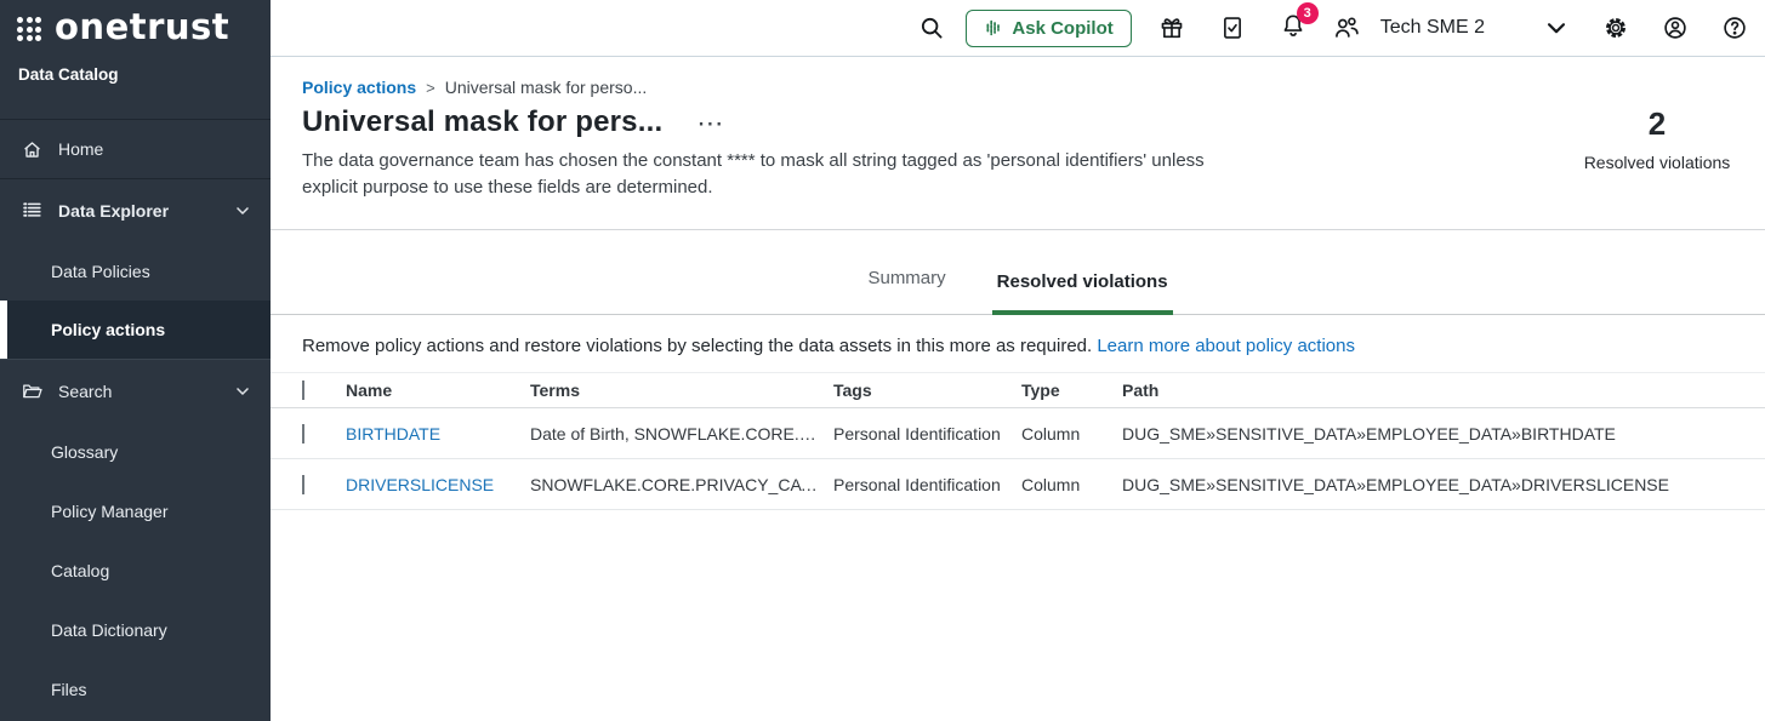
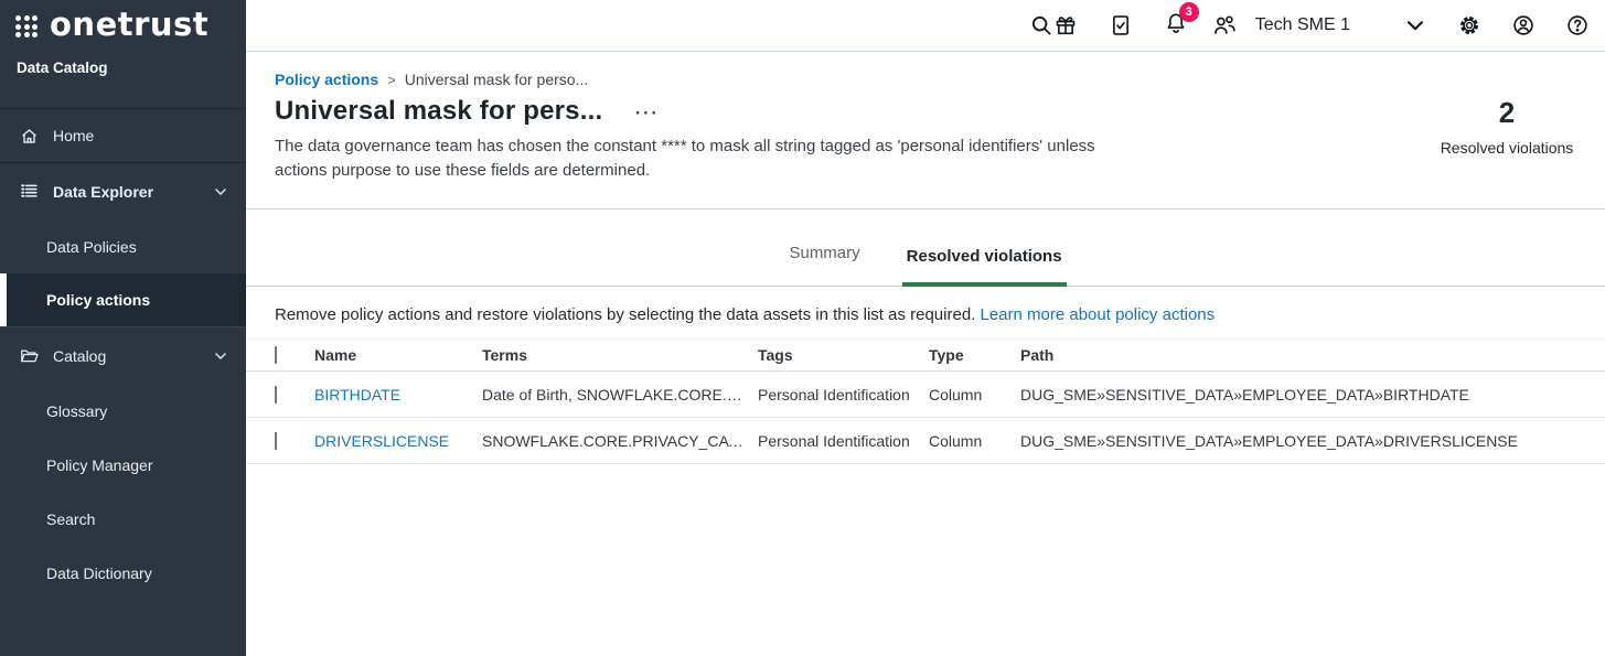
  onetrust
  Data Catalog
  Home
  Data Explorer
  Data Policies
  Policy actions
- Search
+ Catalog
  Glossary
  Policy Manager
- Catalog
+ Search
  Data Dictionary
- Files
- Ask Copilot
  3
- Tech SME 2
+ Tech SME 1
  Policy actions
  >
  Universal mask for perso...
  Universal mask for pers...
  ⋯
- The data governance team has chosen the constant **** to mask all string tagged as 'personal identifiers' unless explicit purpose to use these fields are determined.
+ The data governance team has chosen the constant **** to mask all string tagged as 'personal identifiers' unless actions purpose to use these fields are determined.
  2
  Resolved violations
  Summary
  Resolved violations
- Remove policy actions and restore violations by selecting the data assets in this more as required. Learn more about policy actions
+ Remove policy actions and restore violations by selecting the data assets in this list as required. Learn more about policy actions
  Name
  Terms
  Tags
  Type
  Path
  BIRTHDATE
  Date of Birth, SNOWFLAKE.CORE.PRI.
  Personal Identification
  Column
  DUG_SME»SENSITIVE_DATA»EMPLOYEE_DATA»BIRTHDATE
  DRIVERSLICENSE
  SNOWFLAKE.CORE.PRIVACY_CATEG
  Personal Identification
  Column
  DUG_SME»SENSITIVE_DATA»EMPLOYEE_DATA»DRIVERSLICENSE
